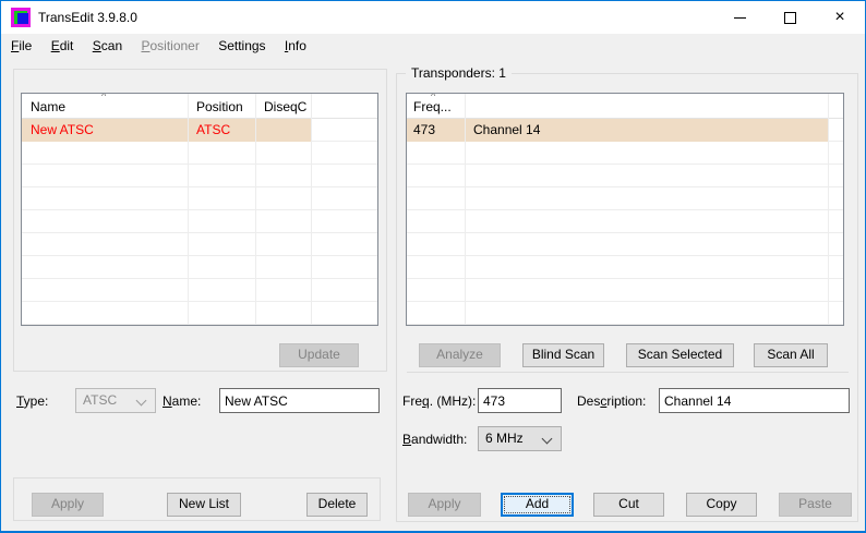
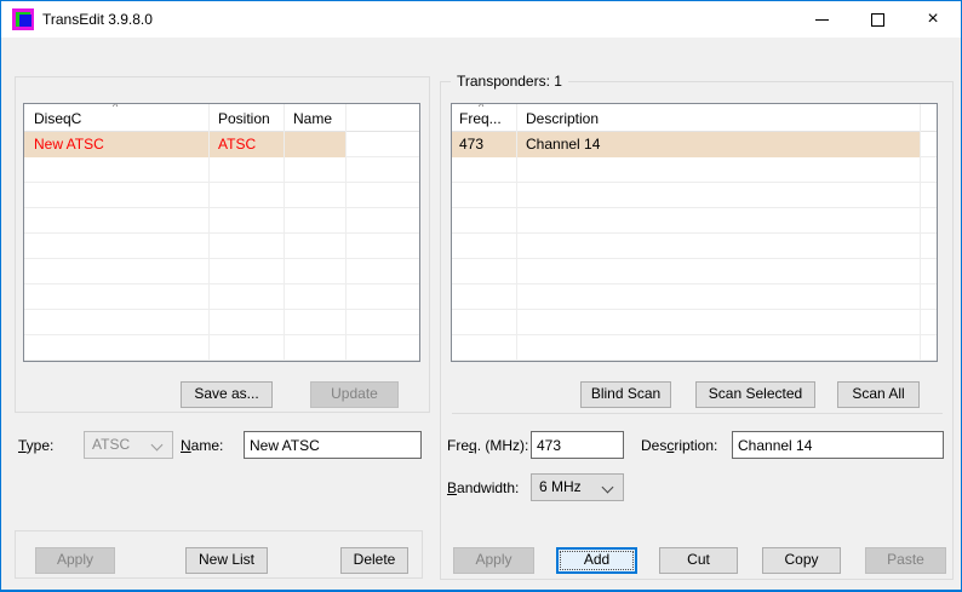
  TransEdit 3.9.8.0
  ×
- File Edit Scan Positioner Settings Info
- Name
+ DiseqC
  Position
- DiseqC
+ Name
  ^
  New ATSC
  ATSC
+ Save as...
  Update
  Type:
  ATSC
  Name:
  New ATSC
  Apply
  New List
  Delete
  Transponders: 1
  Freq...
+ Description
  ^
  473
  Channel 14
- Analyze
  Blind Scan
  Scan Selected
  Scan All
  Freq. (MHz):
  473
  Description:
  Channel 14
  Bandwidth:
  6 MHz
  Apply
  Add
  Cut
  Copy
  Paste
